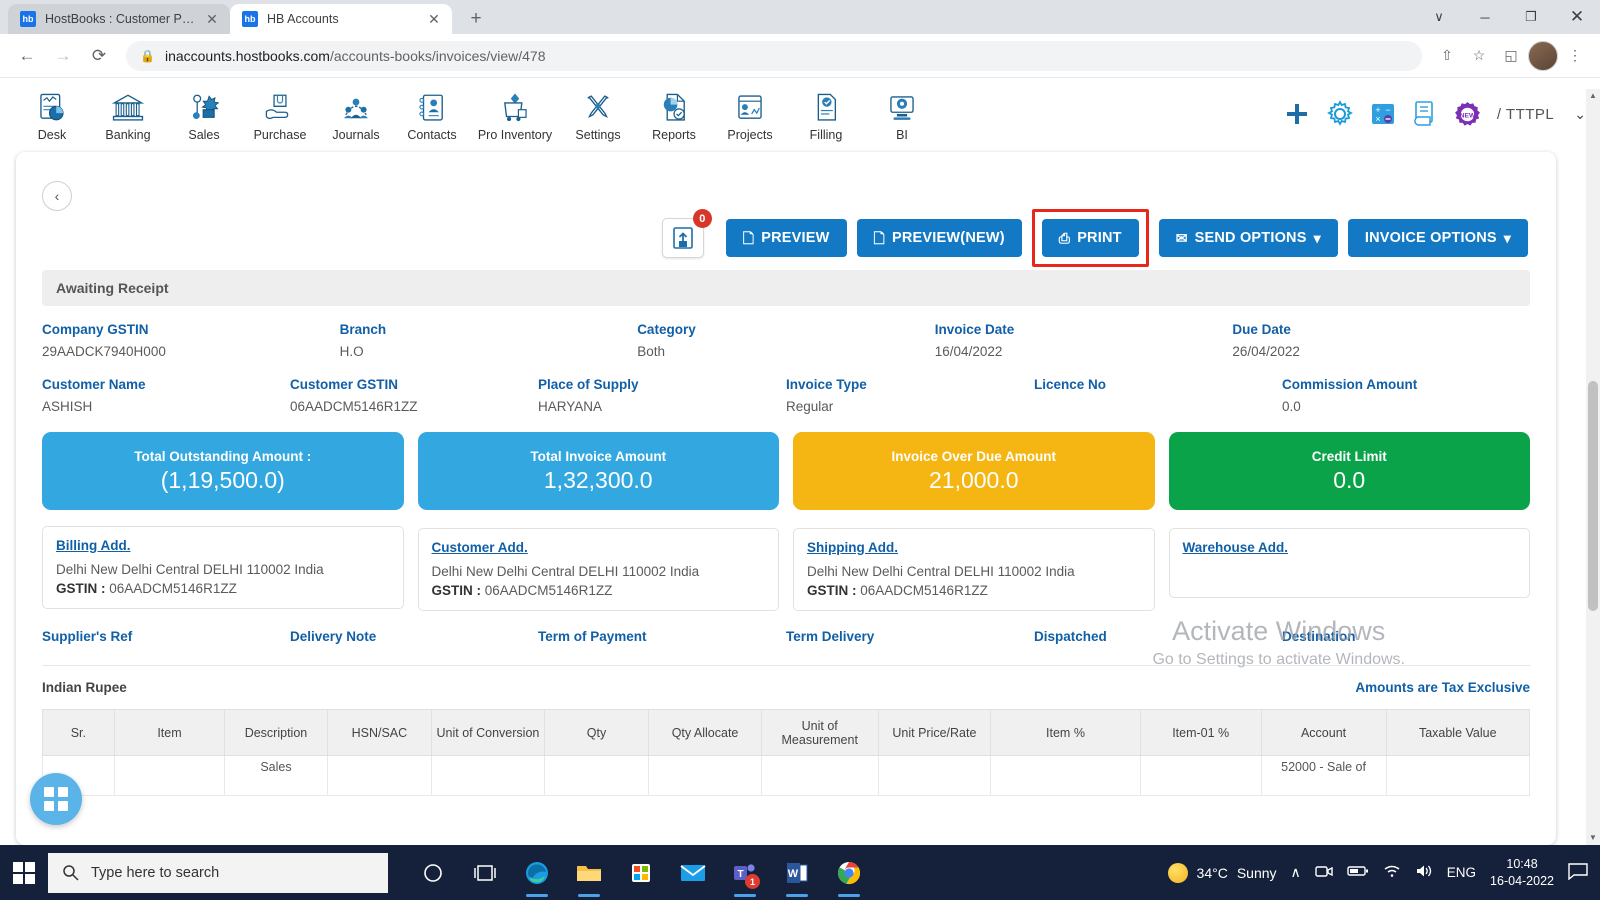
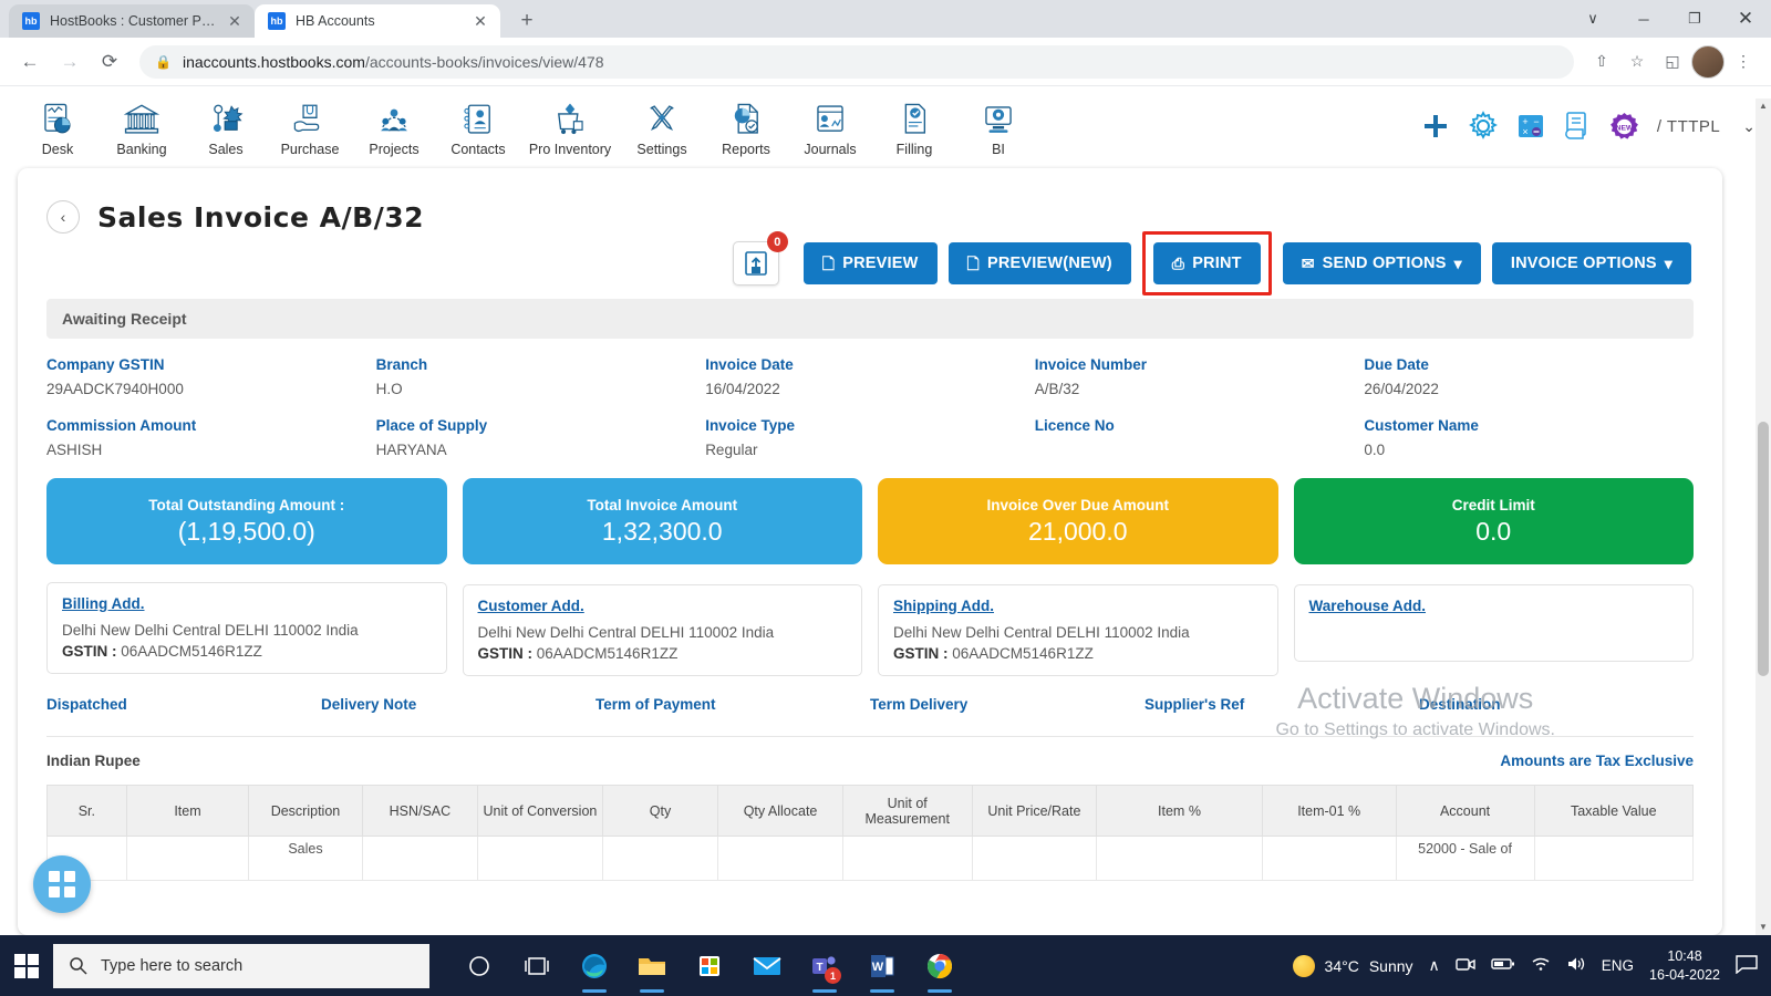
  hb
  HostBooks : Customer Port
  ✕
  hb
  HB Accounts
  ✕
  +
  ∨
  ─
  ❐
  ✕
  ←
  →
  ⟳
  🔒
  inaccounts.hostbooks.com/accounts-books/invoices/view/478
  ⇧
  ☆
  ◱
  ⋮
  Desk
  Banking
  Sales
  Purchase
- Journals
+ Projects
  Contacts
  Pro Inventory
  Settings
  Reports
- Projects
+ Journals
  Filling
  BI
  +
  −
  ×
  / TTTPL
  ⌄
  ‹
+ Sales Invoice A/B/32
  0
  🗋
  PREVIEW
  🗋
  PREVIEW(NEW)
  ⎙
  PRINT
  ✉
  SEND OPTIONS
  ▾
  INVOICE OPTIONS
  ▾
  Awaiting Receipt
  Company GSTIN
  29AADCK7940H000
  Branch
  H.O
- Category
- Both
  Invoice Date
  16/04/2022
+ Invoice Number
+ A/B/32
  Due Date
  26/04/2022
- Customer Name
+ Commission Amount
  ASHISH
- Customer GSTIN
- 06AADCM5146R1ZZ
  Place of Supply
  HARYANA
  Invoice Type
  Regular
  Licence No
- Commission Amount
+ Customer Name
  0.0
  Total Outstanding Amount :
  (1,19,500.0)
  Total Invoice Amount
  1,32,300.0
  Invoice Over Due Amount
  21,000.0
  Credit Limit
  0.0
  Billing Add.
  Delhi New Delhi Central DELHI 110002 India
  GSTIN : 06AADCM5146R1ZZ
  Customer Add.
  Delhi New Delhi Central DELHI 110002 India
  GSTIN : 06AADCM5146R1ZZ
  Shipping Add.
  Delhi New Delhi Central DELHI 110002 India
  GSTIN : 06AADCM5146R1ZZ
  Warehouse Add.
- Supplier's Ref
+ Dispatched
  Delivery Note
  Term of Payment
  Term Delivery
- Dispatched
+ Supplier's Ref
  Destination
  Indian Rupee
  Amounts are Tax Exclusive
  Sr.	Item	Description	HSN/SAC	Unit of Conversion	Qty	Qty Allocate	Unit of Measurement	Unit Price/Rate	Item %	Item-01 %	Account	Taxable Value
  		Sales									52000 - Sale of
  ▲
  ▼
  Activate Windows
  Go to Settings to activate Windows.
  Type here to search
  T
  1
  W
  34°C
  Sunny
  ∧
  ENG
  10:48
  16-04-2022
